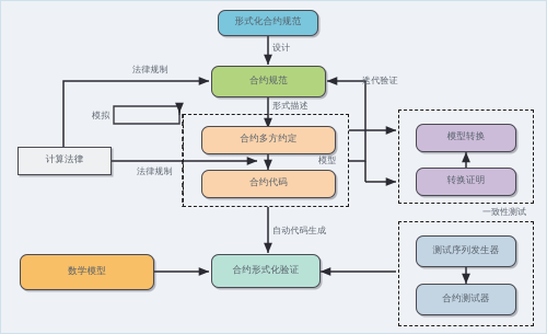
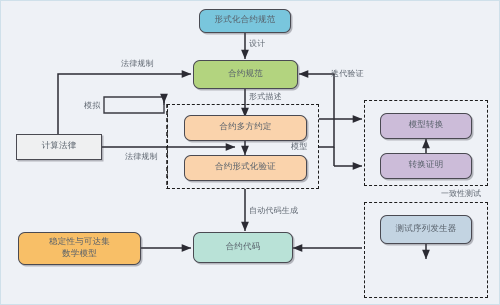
  形式化合约规范
  合约规范
  合约多方约定
- 合约代码
+ 合约形式化验证
  计算法律
+ 稳定性与可达集
  数学模型
- 合约形式化验证
+ 合约代码
  模型转换
  转换证明
  测试序列发生器
- 合约测试器
  设计
  法律规制
  迭代验证
  形式描述
  模拟
  法律规制
  模型
  自动代码生成
  一致性测试
